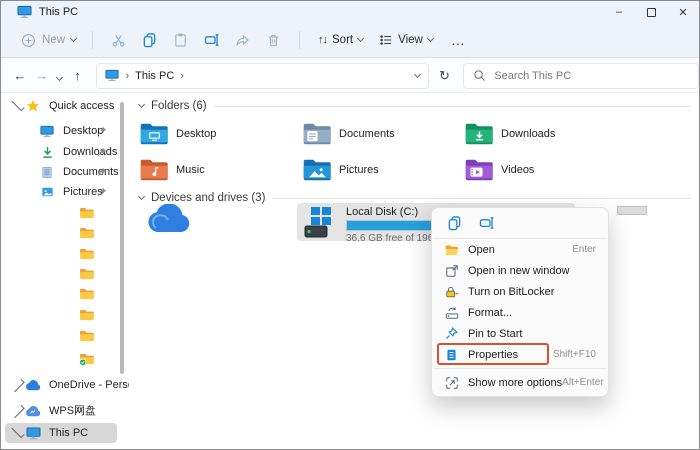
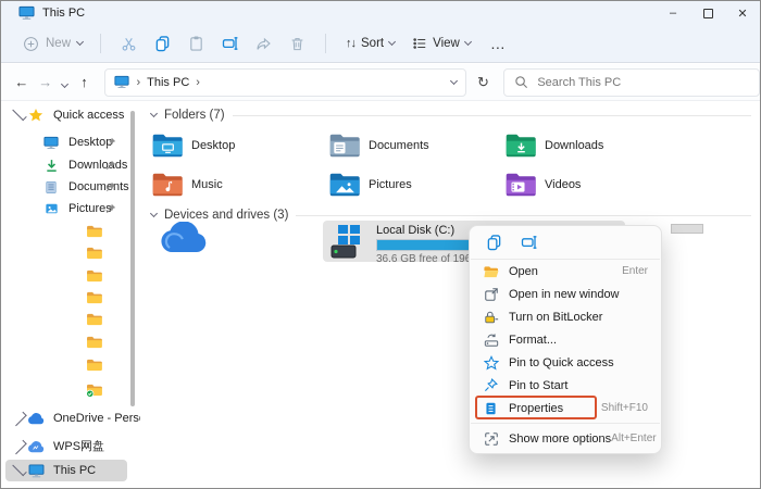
  This PC
  –
  ✕
  New
  ↑↓
  Sort
  View
  …
  ←
  →
  ↑
  ›
  This PC
  ›
  ↻
  Search This PC
  Quick access
  Desktop
  Downlods
  Documents
  Pictures
  OneDrive - Pers
  WPS网盘
  This PC
- Folders (6)
+ Folders (7)
  Desktop
  Documents
  Downloads
  Music
  Pictures
  Videos
  Devices and drives (3)
  Local Disk (C:)
  36.6 GB free of 19
  Open
  Enter
  Open in new window
  Turn on BitLocker
  Format...
+ Pin to Quick access
  Pin to Start
  Properties
  Shift+F10
  Show more options
  Alt+Enter
